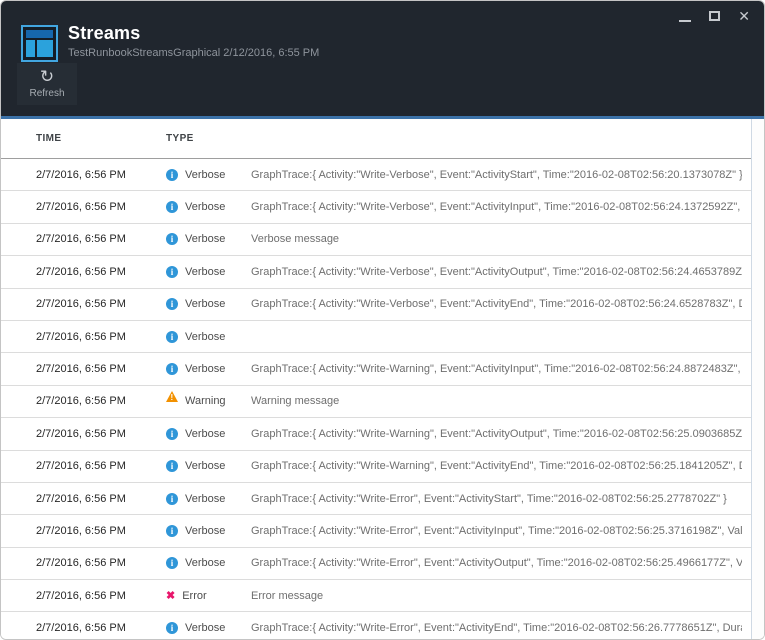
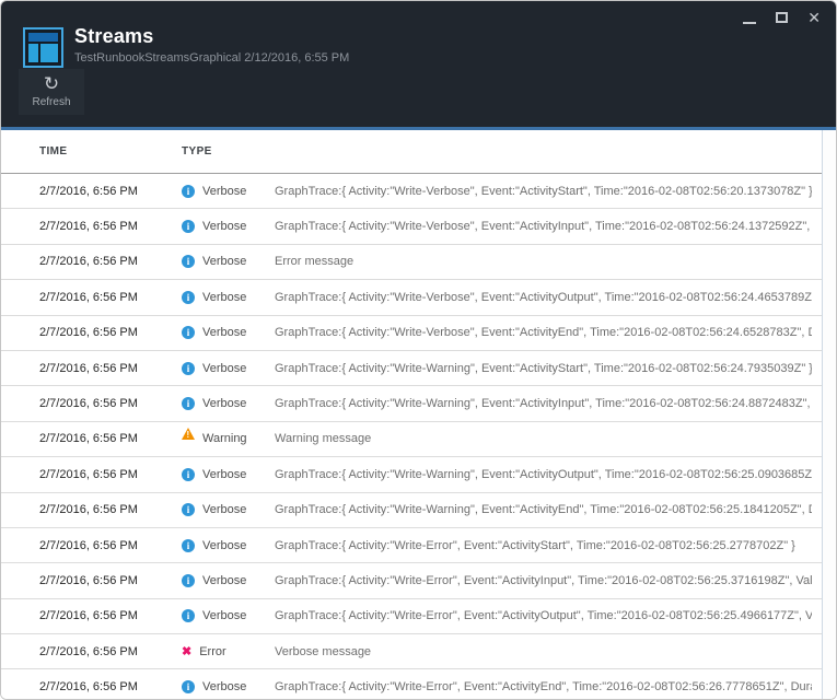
  ✕
  Streams
  TestRunbookStreamsGraphical 2/12/2016, 6:55 PM
  ↻
  Refresh
  TIME
  TYPE
  2/7/2016, 6:56 PM
  i
  Verbose
  GraphTrace:{ Activity:"Write-Verbose", Event:"ActivityStart", Time:"2016-02-08T02:56:20.1373078Z" }
  2/7/2016, 6:56 PM
  i
  Verbose
  GraphTrace:{ Activity:"Write-Verbose", Event:"ActivityInput", Time:"2016-02-08T02:56:24.1372592Z",
  2/7/2016, 6:56 PM
  i
  Verbose
- Verbose message
+ Error message
  2/7/2016, 6:56 PM
  i
  Verbose
  GraphTrace:{ Activity:"Write-Verbose", Event:"ActivityOutput", Time:"2016-02-08T02:56:24.4653789Z
  2/7/2016, 6:56 PM
  i
  Verbose
  GraphTrace:{ Activity:"Write-Verbose", Event:"ActivityEnd", Time:"2016-02-08T02:56:24.6528783Z",
  2/7/2016, 6:56 PM
  i
  Verbose
+ GraphTrace:{ Activity:"Write-Warning", Event:"ActivityStart", Time:"2016-02-08T02:56:24.7935039Z" }
  2/7/2016, 6:56 PM
  i
  Verbose
  GraphTrace:{ Activity:"Write-Warning", Event:"ActivityInput", Time:"2016-02-08T02:56:24.8872483Z",
  2/7/2016, 6:56 PM
  Warning
  Warning message
  2/7/2016, 6:56 PM
  i
  Verbose
  GraphTrace:{ Activity:"Write-Warning", Event:"ActivityOutput", Time:"2016-02-08T02:56:25.0903685Z
  2/7/2016, 6:56 PM
  i
  Verbose
  GraphTrace:{ Activity:"Write-Warning", Event:"ActivityEnd", Time:"2016-02-08T02:56:25.1841205Z",
  2/7/2016, 6:56 PM
  i
  Verbose
  GraphTrace:{ Activity:"Write-Error", Event:"ActivityStart", Time:"2016-02-08T02:56:25.2778702Z" }
  2/7/2016, 6:56 PM
  i
  Verbose
  GraphTrace:{ Activity:"Write-Error", Event:"ActivityInput", Time:"2016-02-08T02:56:25.3716198Z", Val
  2/7/2016, 6:56 PM
  i
  Verbose
  GraphTrace:{ Activity:"Write-Error", Event:"ActivityOutput", Time:"2016-02-08T02:56:25.4966177Z", V
  2/7/2016, 6:56 PM
  ✖
  Error
- Error message
+ Verbose message
  2/7/2016, 6:56 PM
  i
  Verbose
  GraphTrace:{ Activity:"Write-Error", Event:"ActivityEnd", Time:"2016-02-08T02:56:26.7778651Z", Dur
